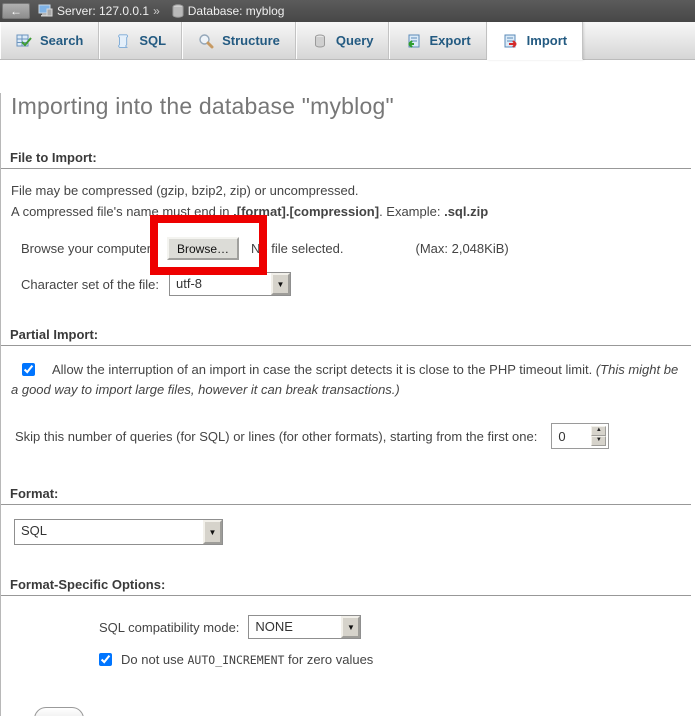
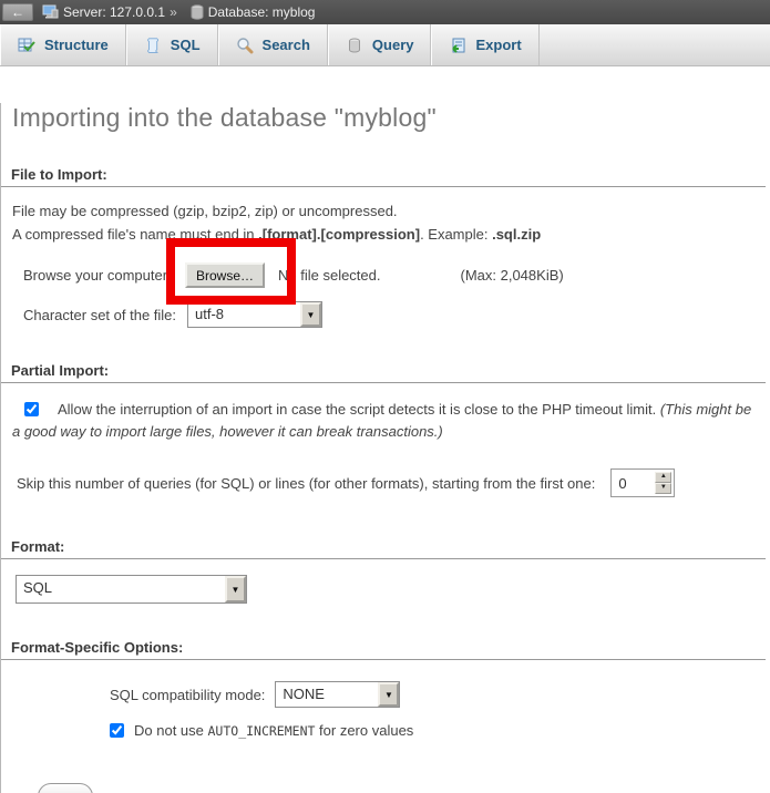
  ←
  Server: 127.0.0.1
  »
  Database: myblog
- Search
+ Structure
  SQL
- Structure
+ Search
  Query
  Export
- Import
  Importing into the database "myblog"
  File to Import:
  File may be compressed (gzip, bzip2, zip) or uncompressed.
  A compressed file's name must end in .[format].[compression]. Example: .sql.zip
  Browse your computer:
  Browse…
  No file selected.
  (Max: 2,048KiB)
  Character set of the file:
  utf-8
  ▼
  Partial Import:
  Allow the interruption of an import in case the script detects it is close to the PHP timeout limit. (This might be a good way to import large files, however it can break transactions.)
  Skip this number of queries (for SQL) or lines (for other formats), starting from the first one:
  0
  Format:
  SQL
  ▼
  Format-Specific Options:
  SQL compatibility mode:
  NONE
  ▼
  Do not use AUTO_INCREMENT for zero values
